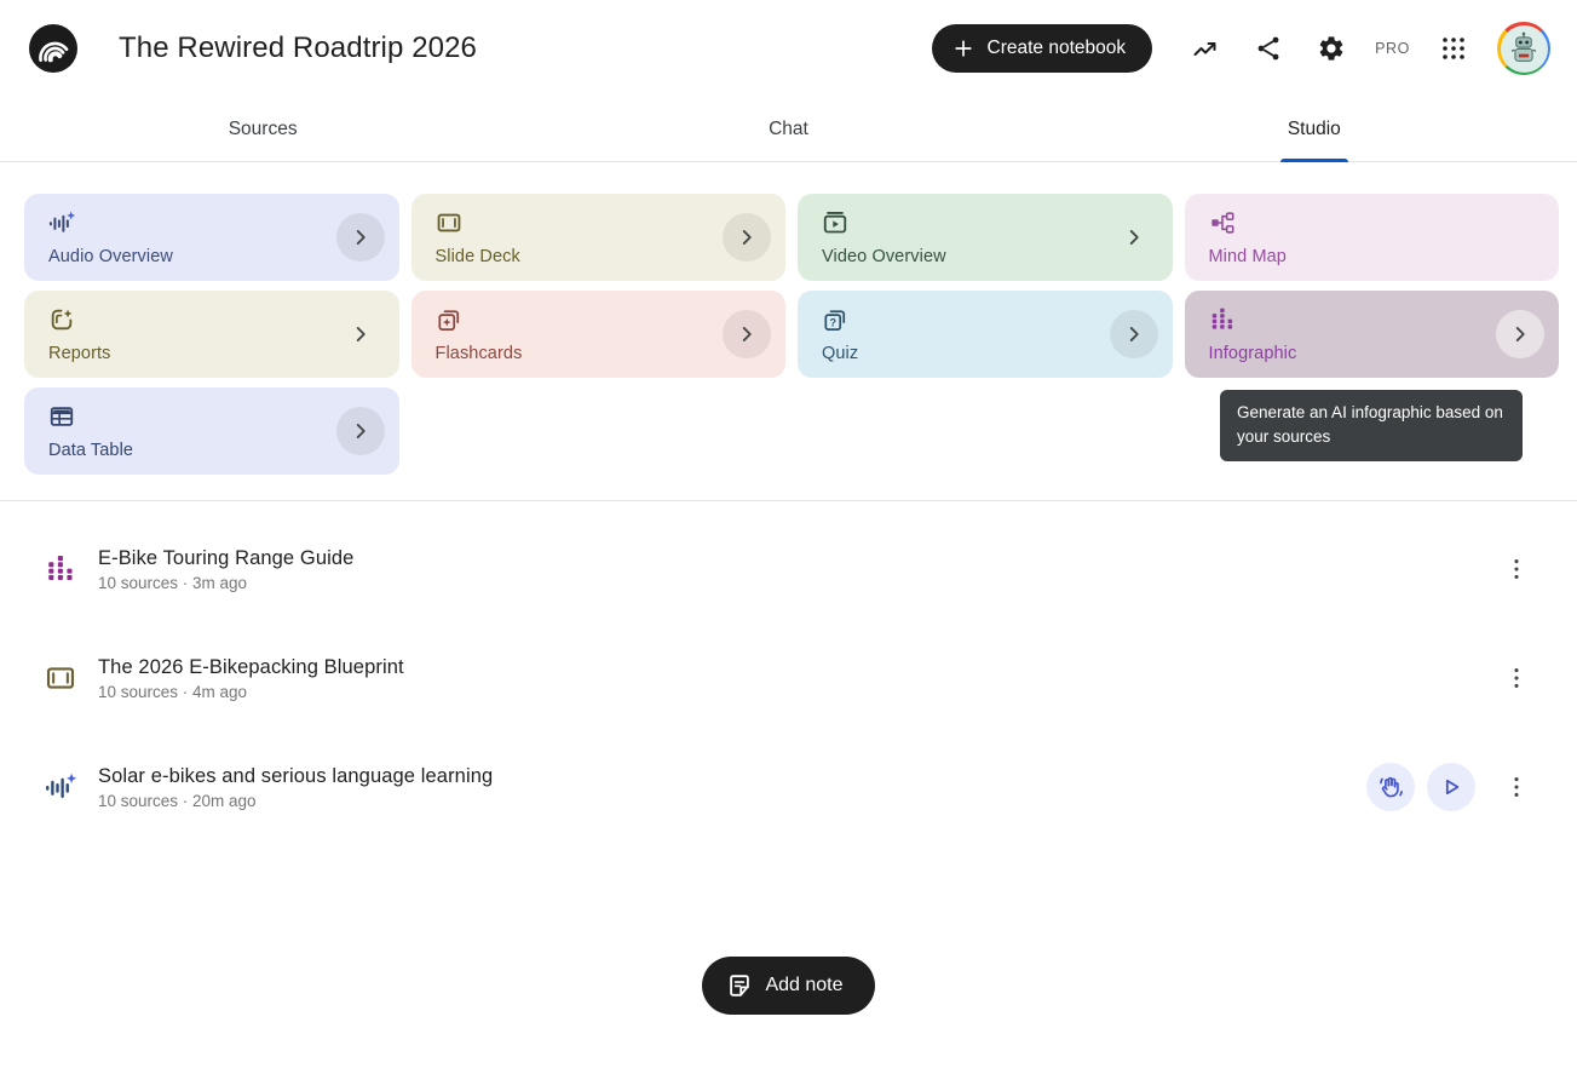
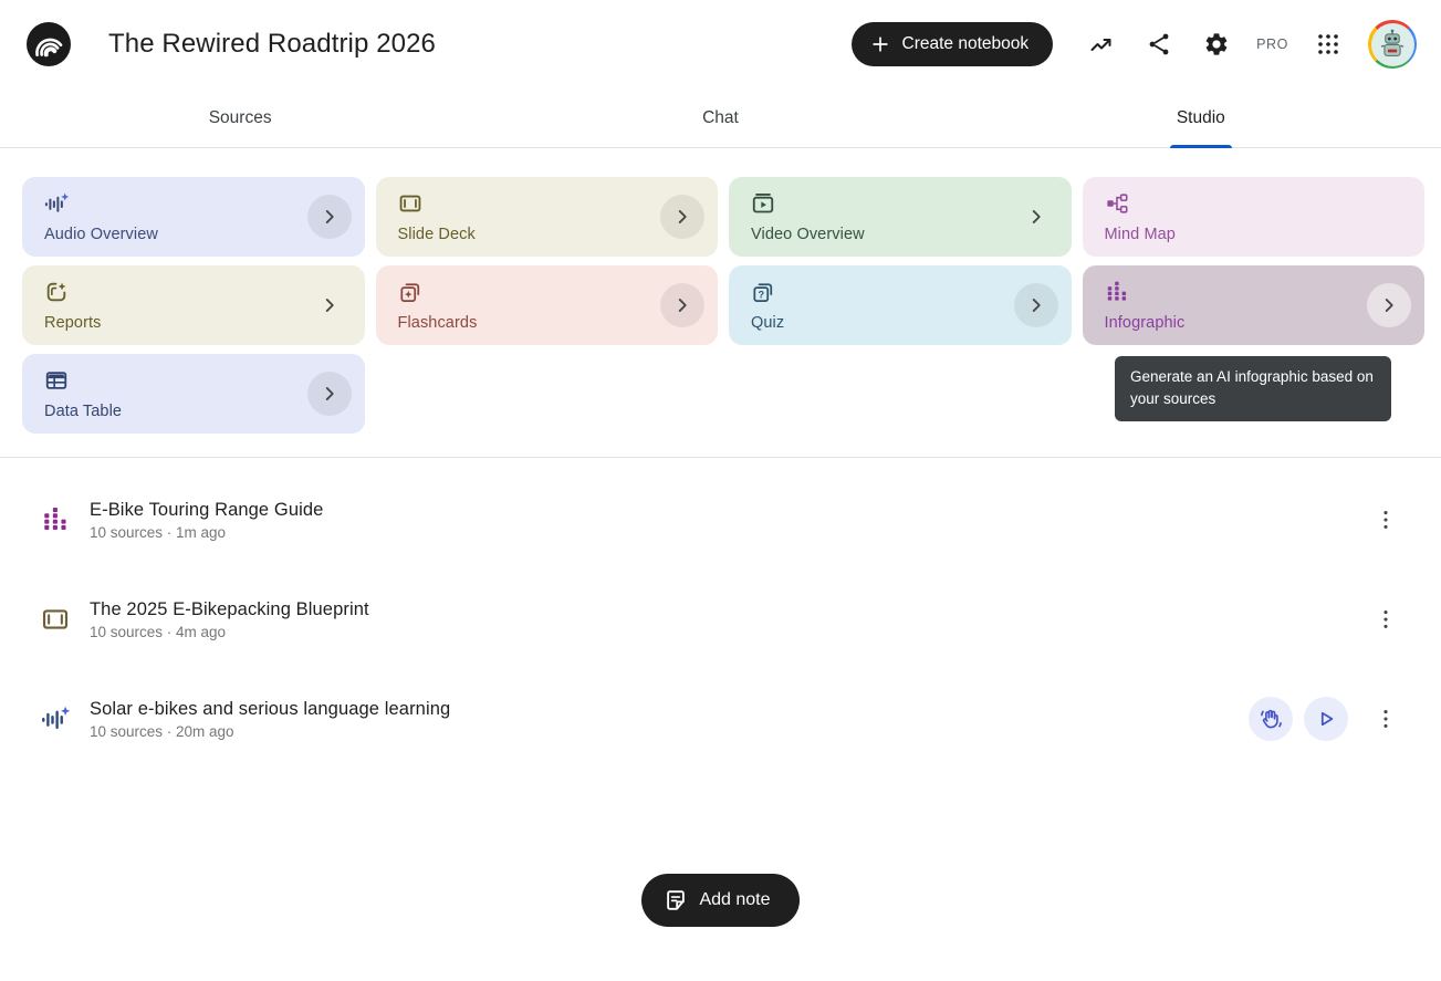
  The Rewired Roadtrip 2026
  Create notebook
  PRO
  Sources
  Chat
  Studio
  Audio Overview
  Slide Deck
  Video Overview
  Mind Map
  Reports
  Flashcards
  ?
  Quiz
  Infographic
  Data Table
  Generate an AI infographic based on your sources
  E-Bike Touring Range Guide
- 10 sources · 3m ago
+ 10 sources · 1m ago
- The 2026 E-Bikepacking Blueprint
+ The 2025 E-Bikepacking Blueprint
  10 sources · 4m ago
  Solar e-bikes and serious language learning
  10 sources · 20m ago
  Add note
